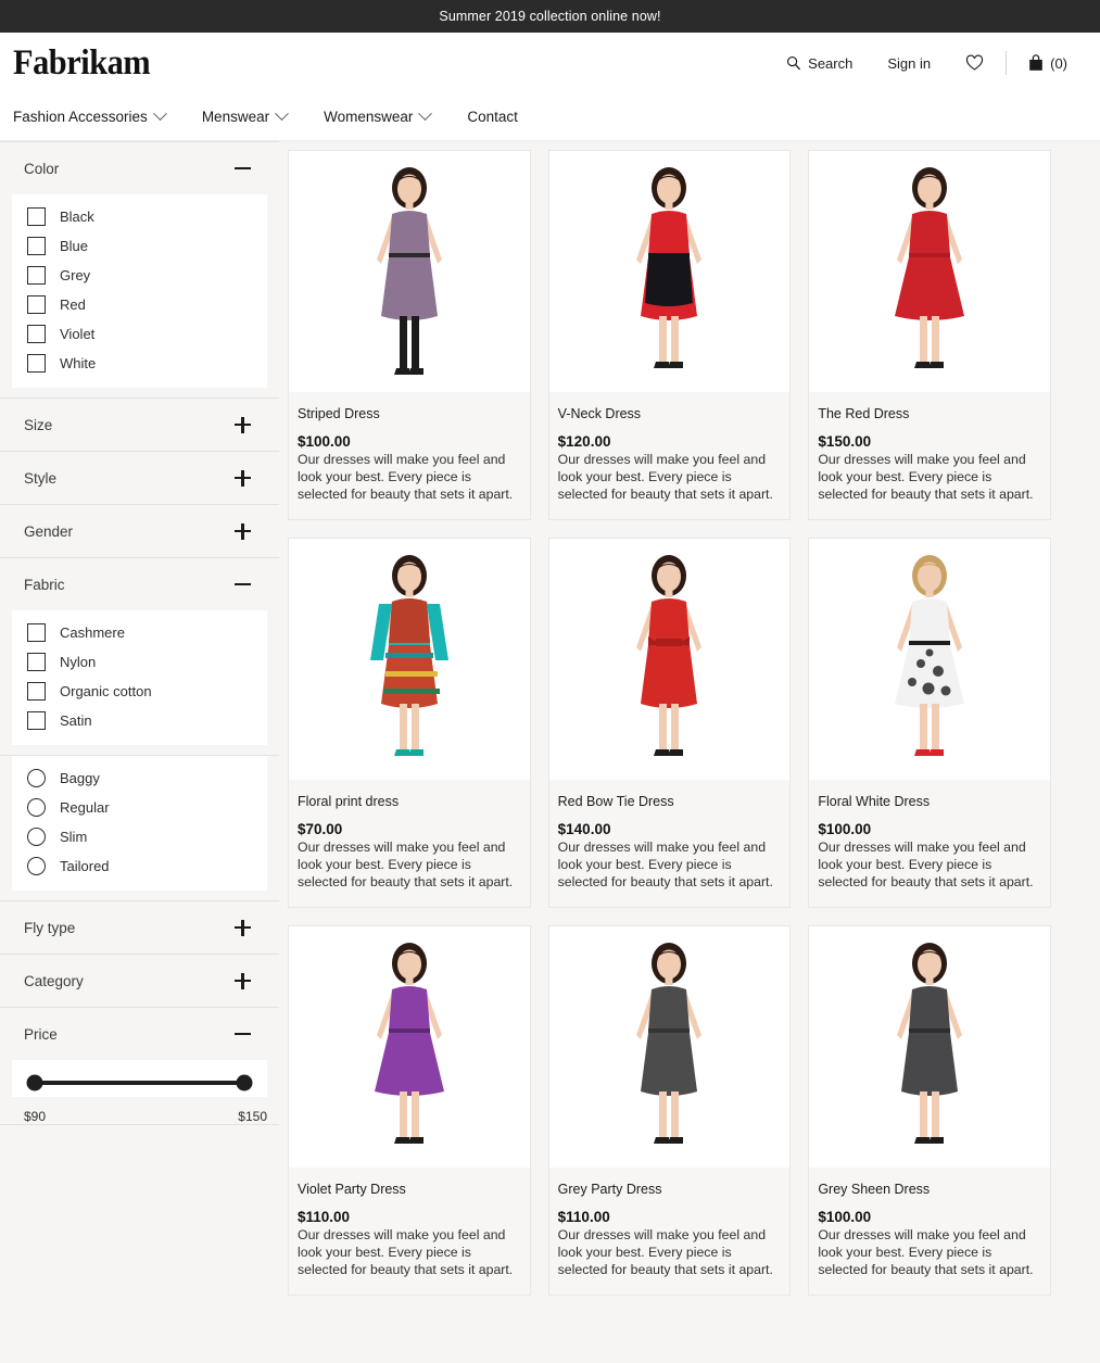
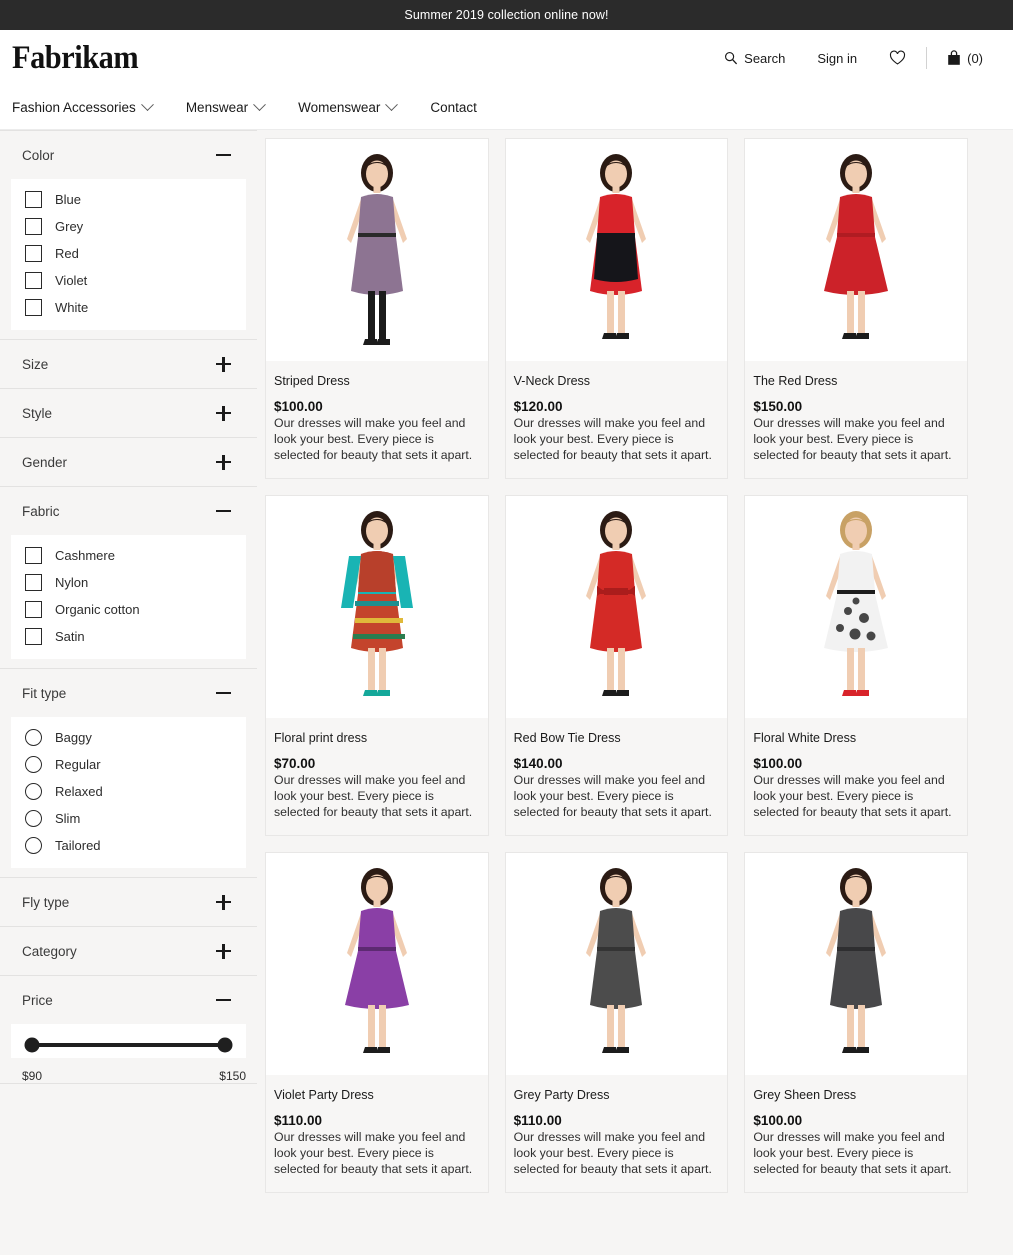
  Summer 2019 collection online now!
  Fabrikam
  Search
  Sign in
  (0)
  Fashion Accessories
  Menswear
  Womenswear
  Contact
  Color
- Black
  Blue
  Grey
  Red
  Violet
  White
  Size
  Style
  Gender
  Fabric
  Cashmere
  Nylon
  Organic cotton
  Satin
+ Fit type
  Baggy
  Regular
+ Relaxed
  Slim
  Tailored
  Fly type
  Category
  Price
  $90
  $150
  Striped Dress
  $100.00
  Our dresses will make you feel and look your best. Every piece is selected for beauty that sets it apart.
  V-Neck Dress
  $120.00
  Our dresses will make you feel and look your best. Every piece is selected for beauty that sets it apart.
  The Red Dress
  $150.00
  Our dresses will make you feel and look your best. Every piece is selected for beauty that sets it apart.
  Floral print dress
  $70.00
  Our dresses will make you feel and look your best. Every piece is selected for beauty that sets it apart.
  Red Bow Tie Dress
  $140.00
  Our dresses will make you feel and look your best. Every piece is selected for beauty that sets it apart.
  Floral White Dress
  $100.00
  Our dresses will make you feel and look your best. Every piece is selected for beauty that sets it apart.
  Violet Party Dress
  $110.00
  Our dresses will make you feel and look your best. Every piece is selected for beauty that sets it apart.
  Grey Party Dress
  $110.00
  Our dresses will make you feel and look your best. Every piece is selected for beauty that sets it apart.
  Grey Sheen Dress
  $100.00
  Our dresses will make you feel and look your best. Every piece is selected for beauty that sets it apart.
